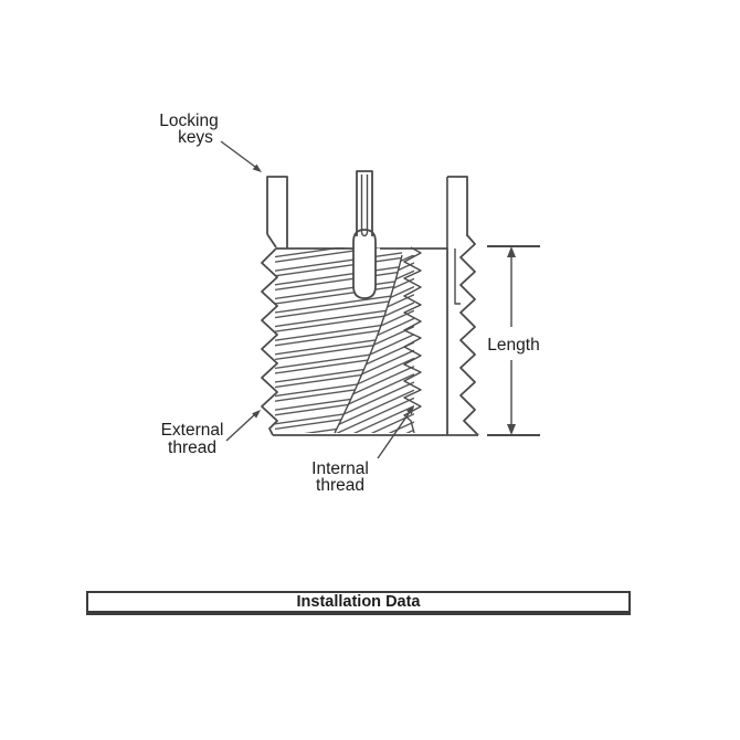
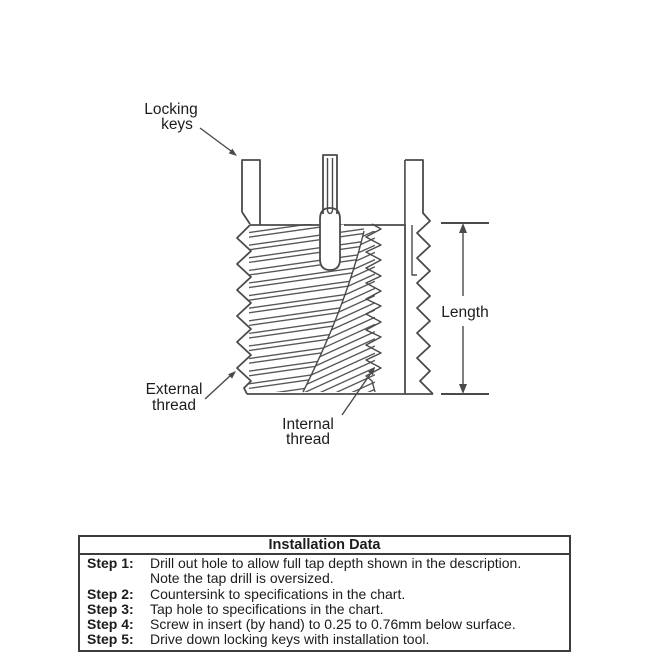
  Locking
  keys
  Length
  External
  thread
  Internal
  thread
  Installation Data
+ Step 1:
+ Drill out hole to allow full tap depth shown in the description.
+ Note the tap drill is oversized.
+ Step 2:
+ Countersink to specifications in the chart.
+ Step 3:
+ Tap hole to specifications in the chart.
+ Step 4:
+ Screw in insert (by hand) to 0.25 to 0.76mm below surface.
+ Step 5:
+ Drive down locking keys with installation tool.
